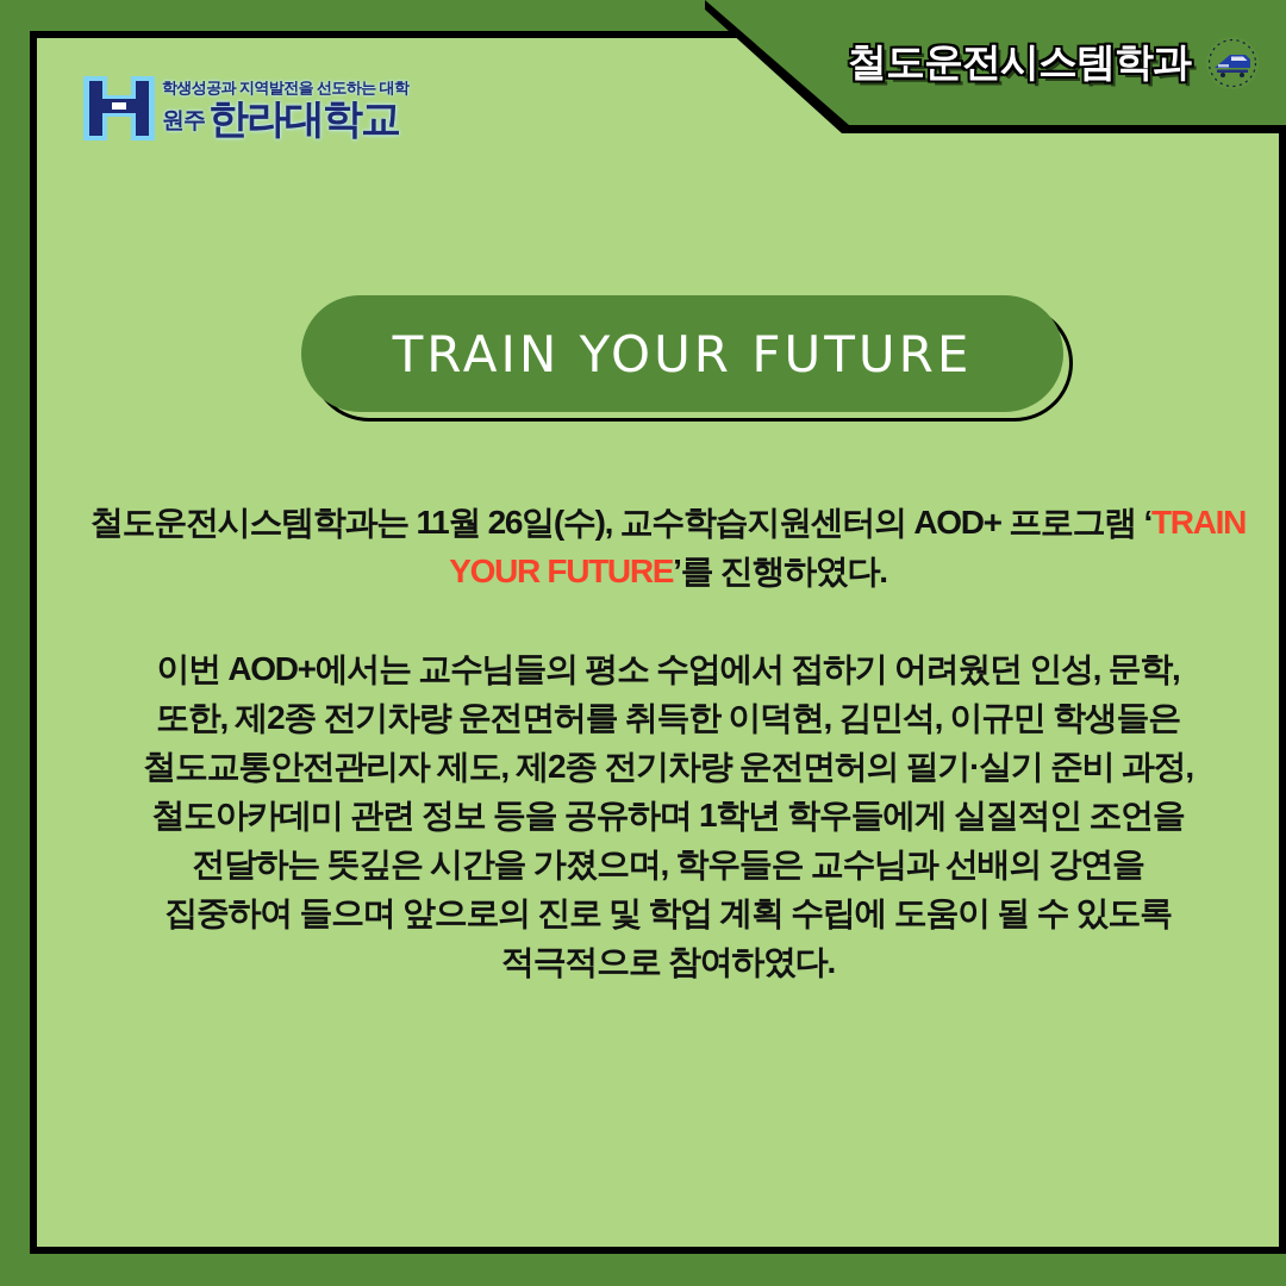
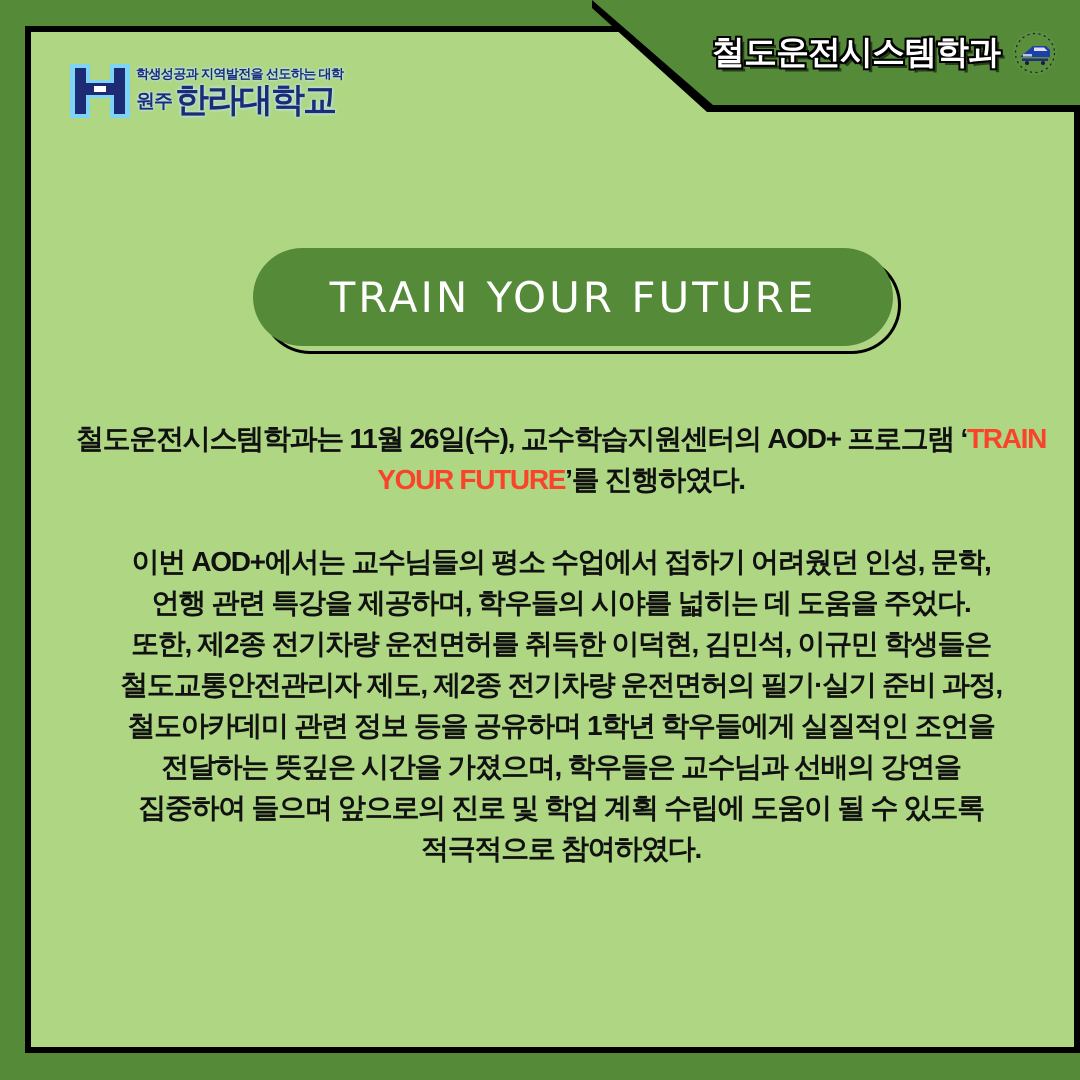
  학생성공과 지역발전을 선도하는 대학
  원주
  한라대학교
  TRAIN YOUR FUTURE
  철도운전시스템학과는 11월 26일(수), 교수학습지원센터의 AOD+ 프로그램 ‘TRAIN YOUR FUTURE’를 진행하였다.
  이번 AOD+에서는 교수님들의 평소 수업에서 접하기 어려웠던 인성, 문학,
+ 언행 관련 특강을 제공하며, 학우들의 시야를 넓히는 데 도움을 주었다.
  또한, 제2종 전기차량 운전면허를 취득한 이덕현, 김민석, 이규민 학생들은
  철도교통안전관리자 제도, 제2종 전기차량 운전면허의 필기·실기 준비 과정,
  철도아카데미 관련 정보 등을 공유하며 1학년 학우들에게 실질적인 조언을
  전달하는 뜻깊은 시간을 가졌으며, 학우들은 교수님과 선배의 강연을
  집중하여 들으며 앞으로의 진로 및 학업 계획 수립에 도움이 될 수 있도록
  적극적으로 참여하였다.
  철도운전시스템학과
